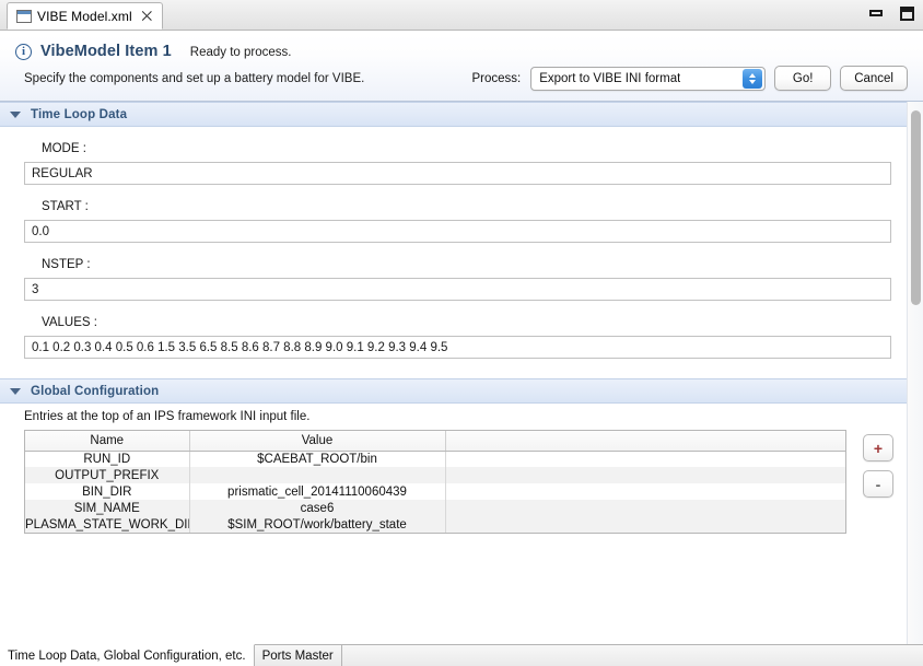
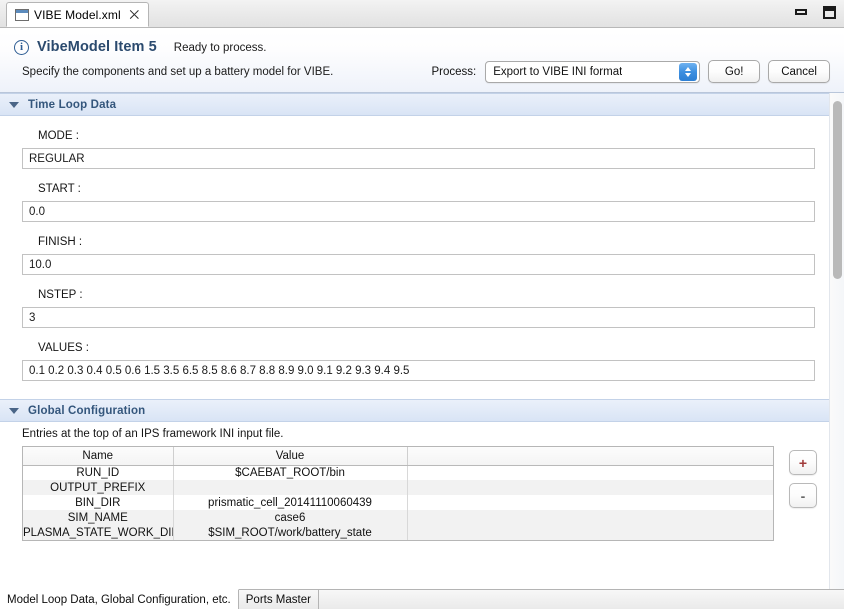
  VIBE Model.xml
  ⨉
  i
- VibeModel Item 1
+ VibeModel Item 5
  Ready to process.
  Specify the components and set up a battery model for VIBE.
  Process:
  Export to VIBE INI format
  Go!
  Cancel
  Time Loop Data
  MODE :
  REGULAR
  START :
  0.0
+ FINISH :
+ 10.0
  NSTEP :
  3
  VALUES :
  0.1 0.2 0.3 0.4 0.5 0.6 1.5 3.5 6.5 8.5 8.6 8.7 8.8 8.9 9.0 9.1 9.2 9.3 9.4 9.5
  Global Configuration
  Entries at the top of an IPS framework INI input file.
  Name	Value
  RUN_ID	$CAEBAT_ROOT/bin
  OUTPUT_PREFIX
  BIN_DIR	prismatic_cell_20141110060439
  SIM_NAME	case6
  PLASMA_STATE_WORK_DI	$SIM_ROOT/work/battery_state
  +
  -
- Time Loop Data, Global Configuration, etc.
+ Model Loop Data, Global Configuration, etc.
  Ports Master
